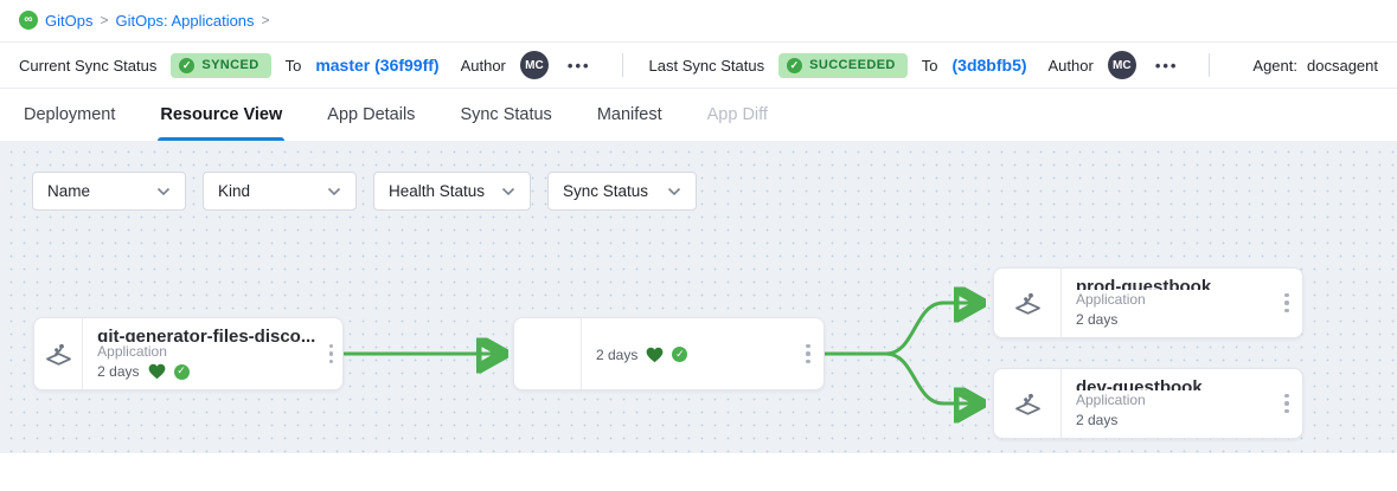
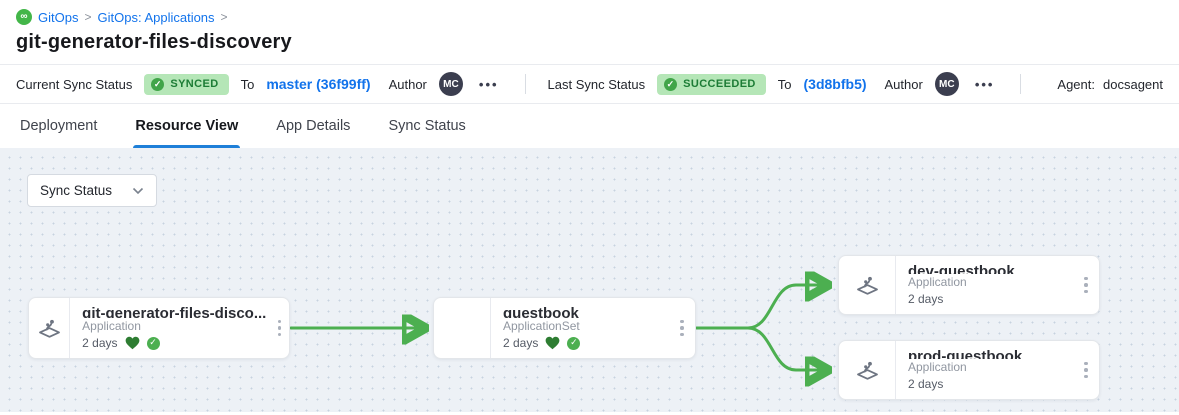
  ∞
  GitOps
  >
  GitOps: Applications
  >
+ git-generator-files-discovery
  Current Sync Status
  ✓
  SYNCED
  To
  master (36f99ff)
  Author
  MC
  •••
  Last Sync Status
  ✓
  SUCCEEDED
  To
  (3d8bfb5)
  Author
  MC
  •••
  Agent:
  docsagent
  Deployment
  Resource View
  App Details
  Sync Status
- Manifest
- App Diff
- Name
- Kind
- Health Status
  Sync Status
  git-generator-files-disco...
  Application
  2 days
  ✓
+ guestbook
+ ApplicationSet
  2 days
  ✓
- prod-guestbook
+ dev-guestbook
  Application
  2 days
- dev-guestbook
+ prod-guestbook
  Application
  2 days
